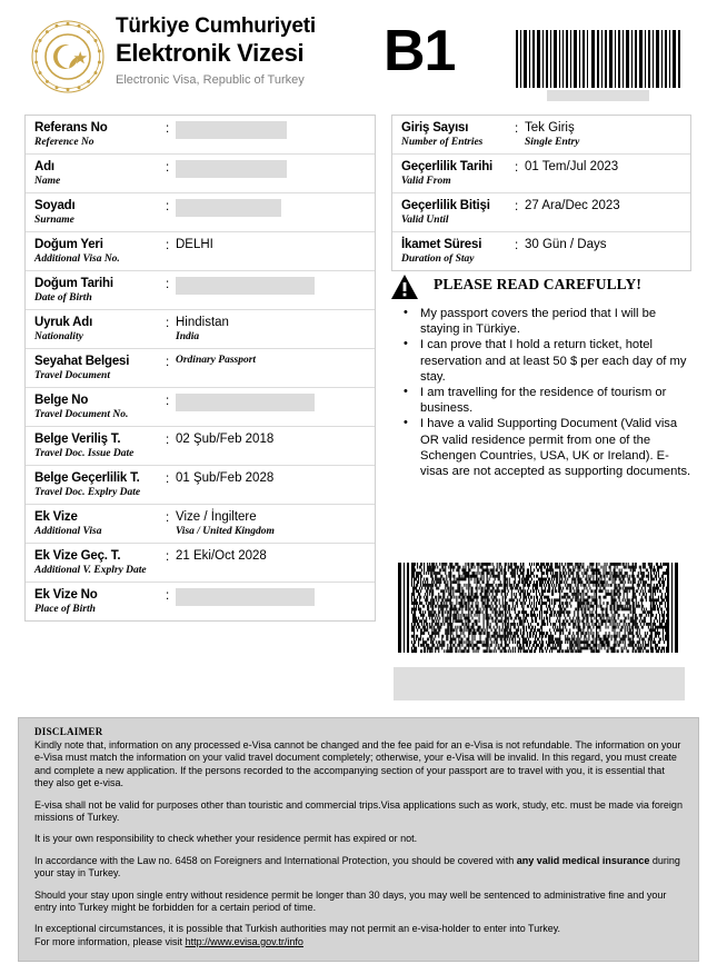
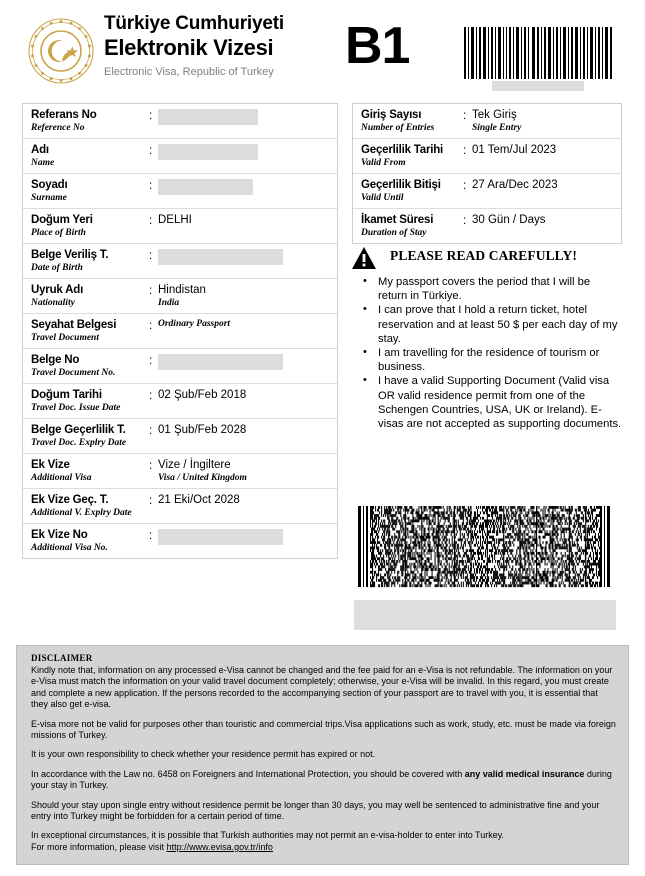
  Türkiye Cumhuriyeti
  Elektronik Vizesi
  Electronic Visa, Republic of Turkey
  B1
  Referans No
  Reference No
  :
  Adı
  Name
  :
  Soyadı
  Surname
  :
  Doğum Yeri
- Additional Visa No.
+ Place of Birth
  :
  DELHI
- Doğum Tarihi
+ Belge Veriliş T.
  Date of Birth
  :
  Uyruk Adı
  Nationality
  :
  Hindistan
  India
  Seyahat Belgesi
  Travel Document
  :
  Ordinary Passport
  Belge No
  Travel Document No.
  :
- Belge Veriliş T.
+ Doğum Tarihi
  Travel Doc. Issue Date
  :
  02 Şub/Feb 2018
  Belge Geçerlilik T.
  Travel Doc. Explry Date
  :
  01 Şub/Feb 2028
  Ek Vize
  Additional Visa
  :
  Vize / İngiltere
  Visa / United Kingdom
  Ek Vize Geç. T.
  Additional V. Explry Date
  :
  21 Eki/Oct 2028
  Ek Vize No
- Place of Birth
+ Additional Visa No.
  :
  Giriş Sayısı
  Number of Entries
  :
  Tek Giriş
  Single Entry
  Geçerlilik Tarihi
  Valid From
  :
  01 Tem/Jul 2023
  Geçerlilik Bitişi
  Valid Until
  :
  27 Ara/Dec 2023
  İkamet Süresi
  Duration of Stay
  :
  30 Gün / Days
  PLEASE READ CAREFULLY!
- My passport covers the period that I will be staying in Türkiye.
+ My passport covers the period that I will be return in Türkiye.
  I can prove that I hold a return ticket, hotel reservation and at least 50 $ per each day of my stay.
  I am travelling for the residence of tourism or business.
  I have a valid Supporting Document (Valid visa OR valid residence permit from one of the Schengen Countries, USA, UK or Ireland). E-visas are not accepted as supporting documents.
  DISCLAIMER
  Kindly note that, information on any processed e-Visa cannot be changed and the fee paid for an e-Visa is not refundable. The information on your e-Visa must match the information on your valid travel document completely; otherwise, your e-Visa will be invalid. In this regard, you must create and complete a new application. If the persons recorded to the accompanying section of your passport are to travel with you, it is essential that they also get e-visa.
- E-visa shall not be valid for purposes other than touristic and commercial trips.Visa applications such as work, study, etc. must be made via foreign missions of Turkey.
+ E-visa more not be valid for purposes other than touristic and commercial trips.Visa applications such as work, study, etc. must be made via foreign missions of Turkey.
  It is your own responsibility to check whether your residence permit has expired or not.
  In accordance with the Law no. 6458 on Foreigners and International Protection, you should be covered with any valid medical insurance during your stay in Turkey.
  Should your stay upon single entry without residence permit be longer than 30 days, you may well be sentenced to administrative fine and your entry into Turkey might be forbidden for a certain period of time.
  In exceptional circumstances, it is possible that Turkish authorities may not permit an e-visa-holder to enter into Turkey.
  For more information, please visit http://www.evisa.gov.tr/info
